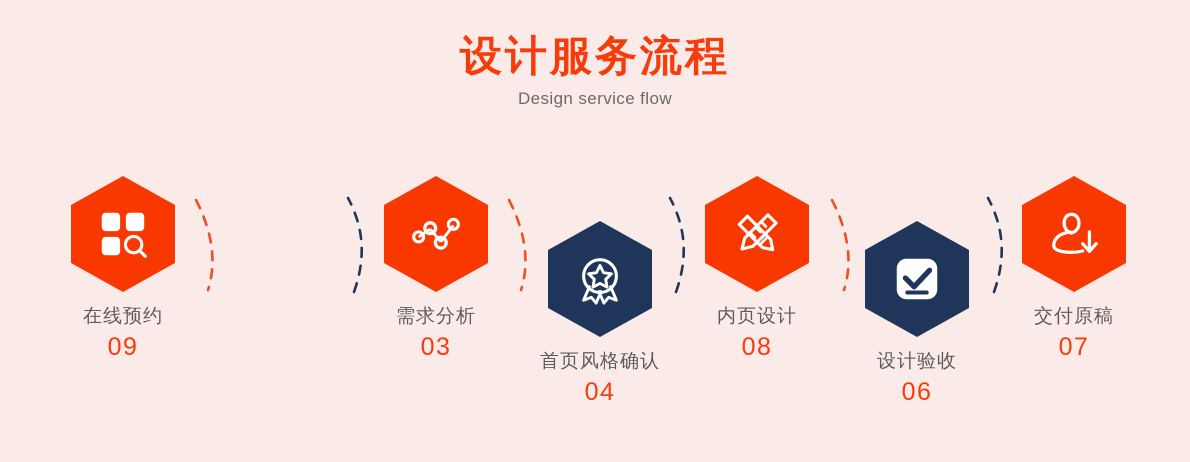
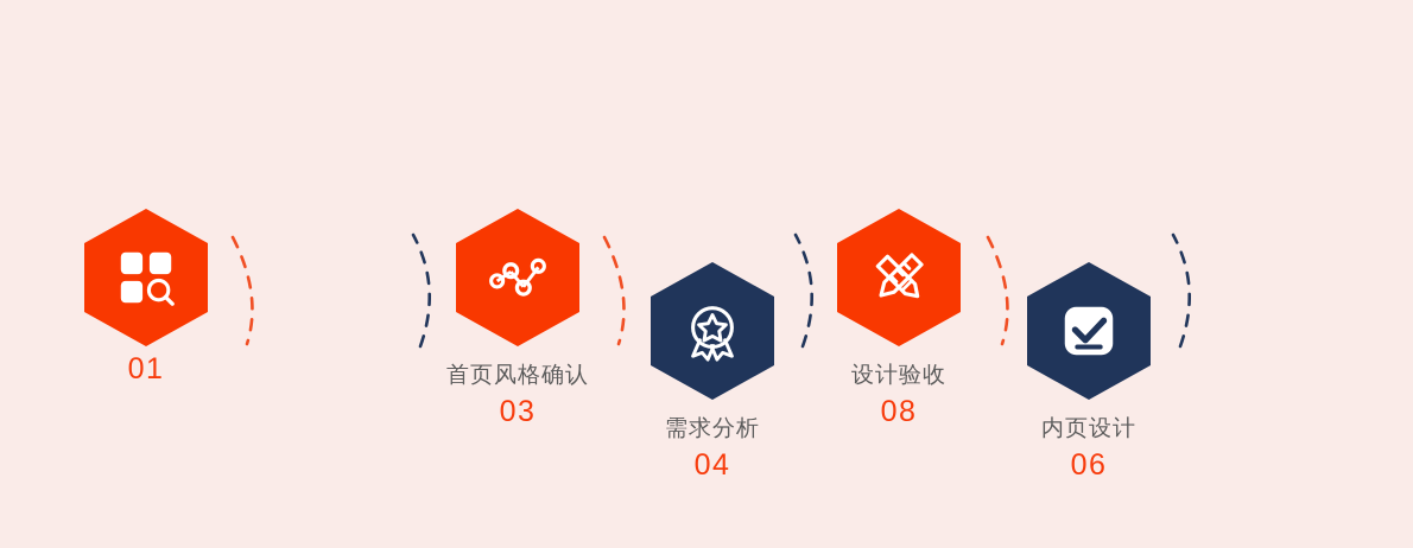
- 设计服务流程
- Design service flow
- 在线预约
- 09
+ 01
- 需求分析
+ 首页风格确认
  03
- 首页风格确认
+ 需求分析
  04
- 内页设计
+ 设计验收
  08
- 设计验收
+ 内页设计
  06
- 交付原稿
- 07
